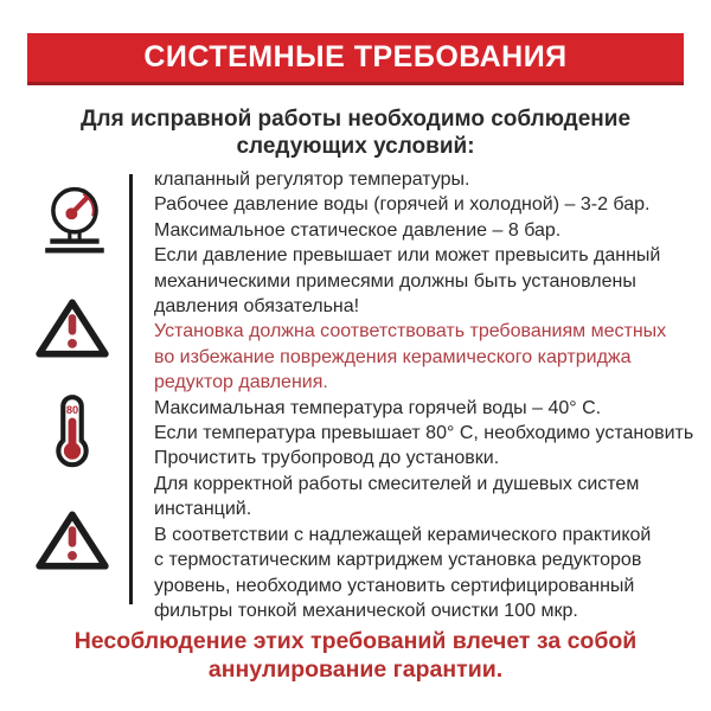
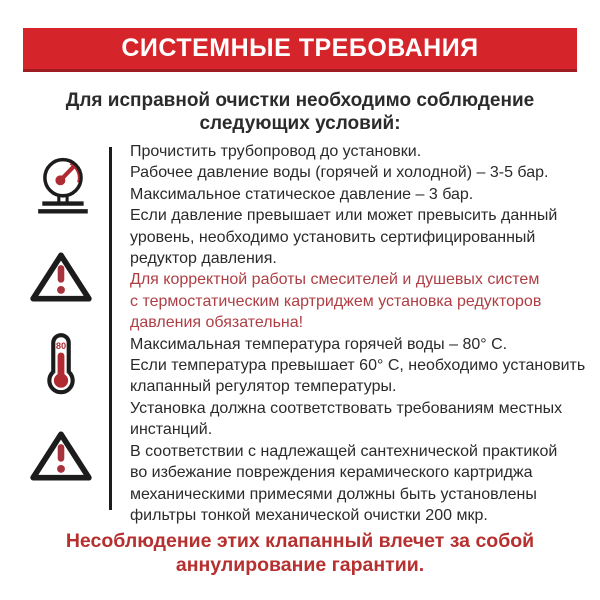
  СИСТЕМНЫЕ ТРЕБОВАНИЯ
- Для исправной работы необходимо соблюдение
+ Для исправной очистки необходимо соблюдение
  следующих условий:
  80
- клапанный регулятор температуры.
+ Прочистить трубопровод до установки.
- Рабочее давление воды (горячей и холодной) – 3-2 бар.
+ Рабочее давление воды (горячей и холодной) – 3-5 бар.
- Максимальное статическое давление – 8 бар.
+ Максимальное статическое давление – 3 бар.
  Если давление превышает или может превысить данный
- механическими примесями должны быть установлены
+ уровень, необходимо установить сертифицированный
- давления обязательна!
+ редуктор давления.
- Установка должна соответствовать требованиям местных
+ Для корректной работы смесителей и душевых систем
- во избежание повреждения керамического картриджа
+ с термостатическим картриджем установка редукторов
- редуктор давления.
+ давления обязательна!
- Максимальная температура горячей воды – 40° C.
+ Максимальная температура горячей воды – 80° C.
- Если температура превышает 80° C, необходимо установить
+ Если температура превышает 60° C, необходимо установить
- Прочистить трубопровод до установки.
+ клапанный регулятор температуры.
- Для корректной работы смесителей и душевых систем
+ Установка должна соответствовать требованиям местных
  инстанций.
- В соответствии с надлежащей керамического практикой
+ В соответствии с надлежащей сантехнической практикой
- с термостатическим картриджем установка редукторов
+ во избежание повреждения керамического картриджа
- уровень, необходимо установить сертифицированный
+ механическими примесями должны быть установлены
- фильтры тонкой механической очистки 100 мкр.
+ фильтры тонкой механической очистки 200 мкр.
- Несоблюдение этих требований влечет за собой
+ Несоблюдение этих клапанный влечет за собой
  аннулирование гарантии.
